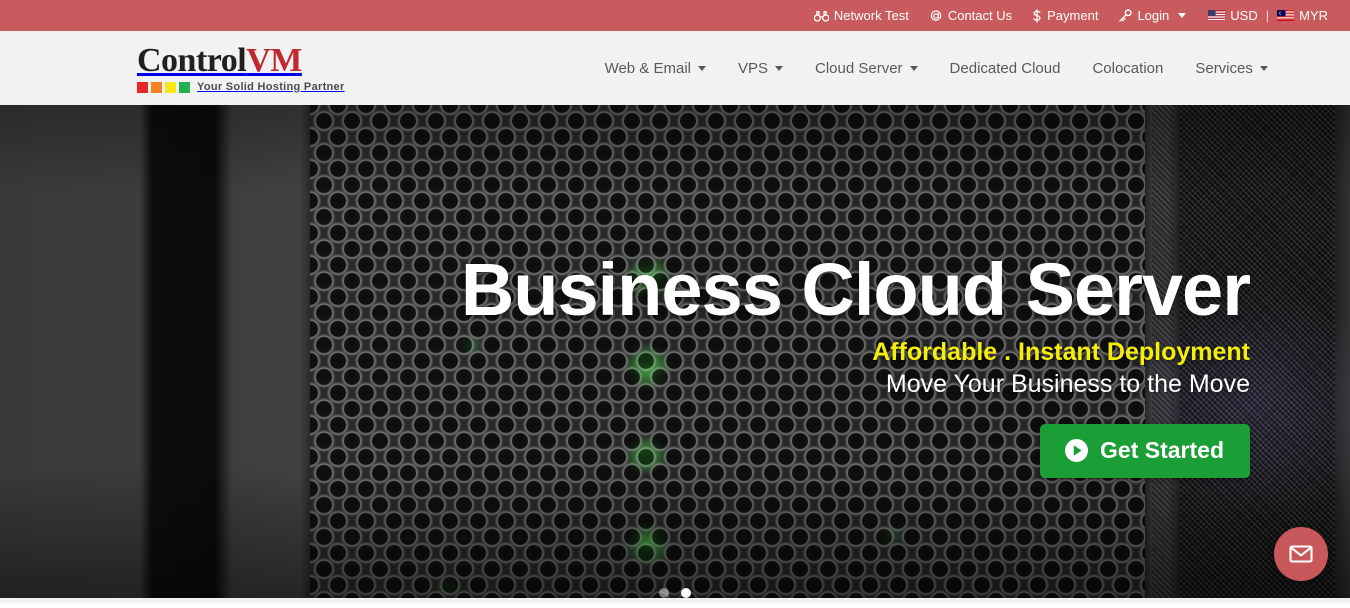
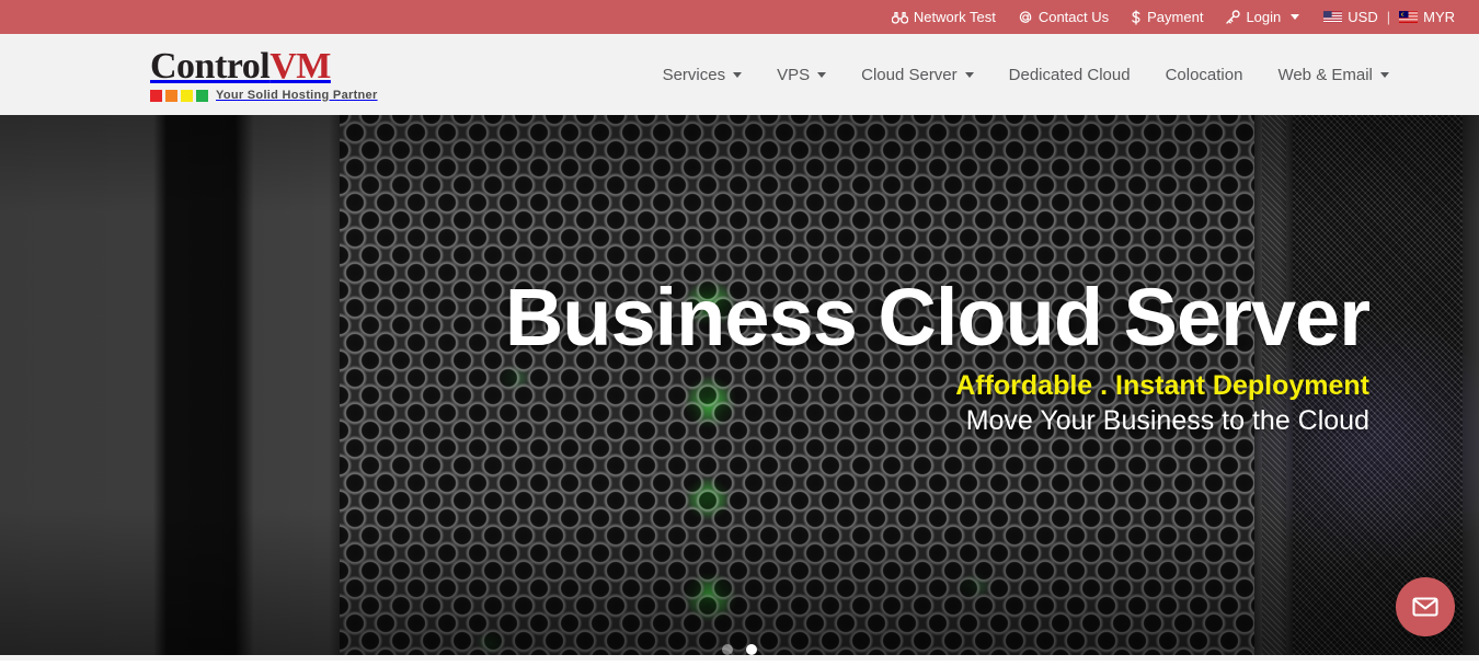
  Network Test
  Contact Us
  Payment
  Login
  USD
  |
  MYR
  ControlVM
  Your Solid Hosting Partner
- Web & Email
+ Services
  VPS
  Cloud Server
  Dedicated Cloud
  Colocation
- Services
+ Web & Email
  Business Cloud Server
  Affordable . Instant Deployment
- Move Your Business to the Move
+ Move Your Business to the Cloud
- Get Started
